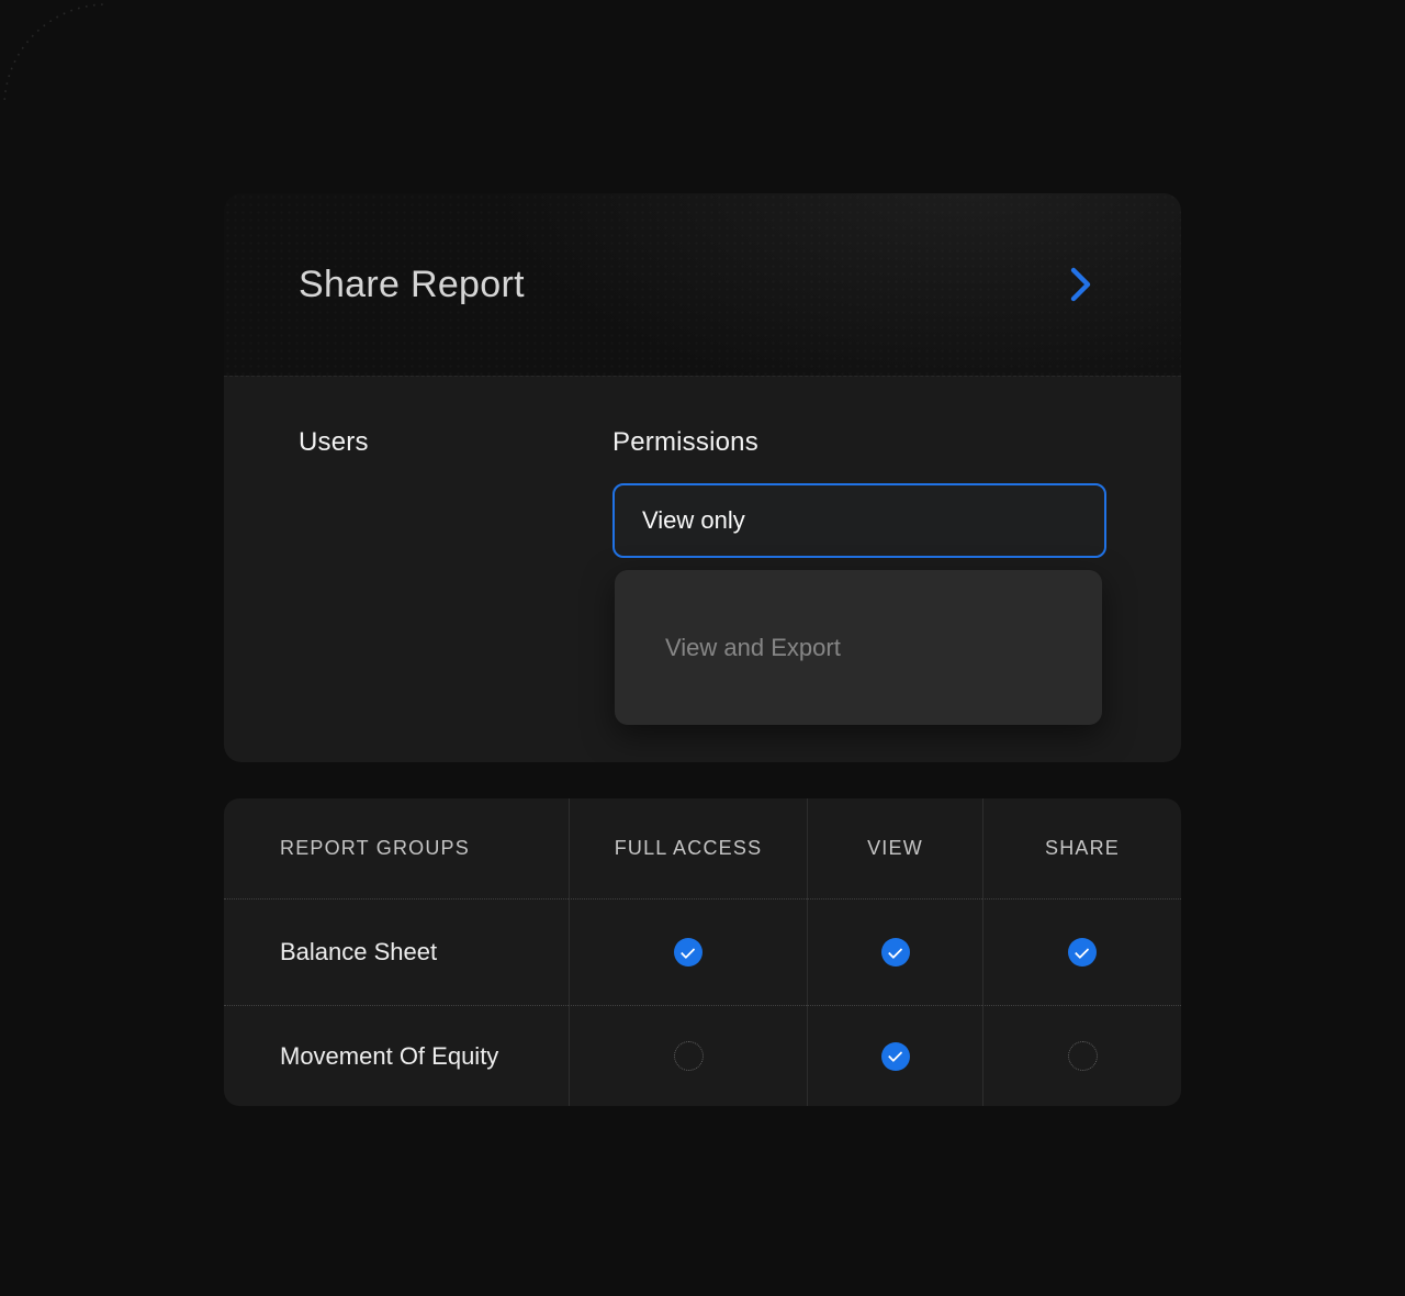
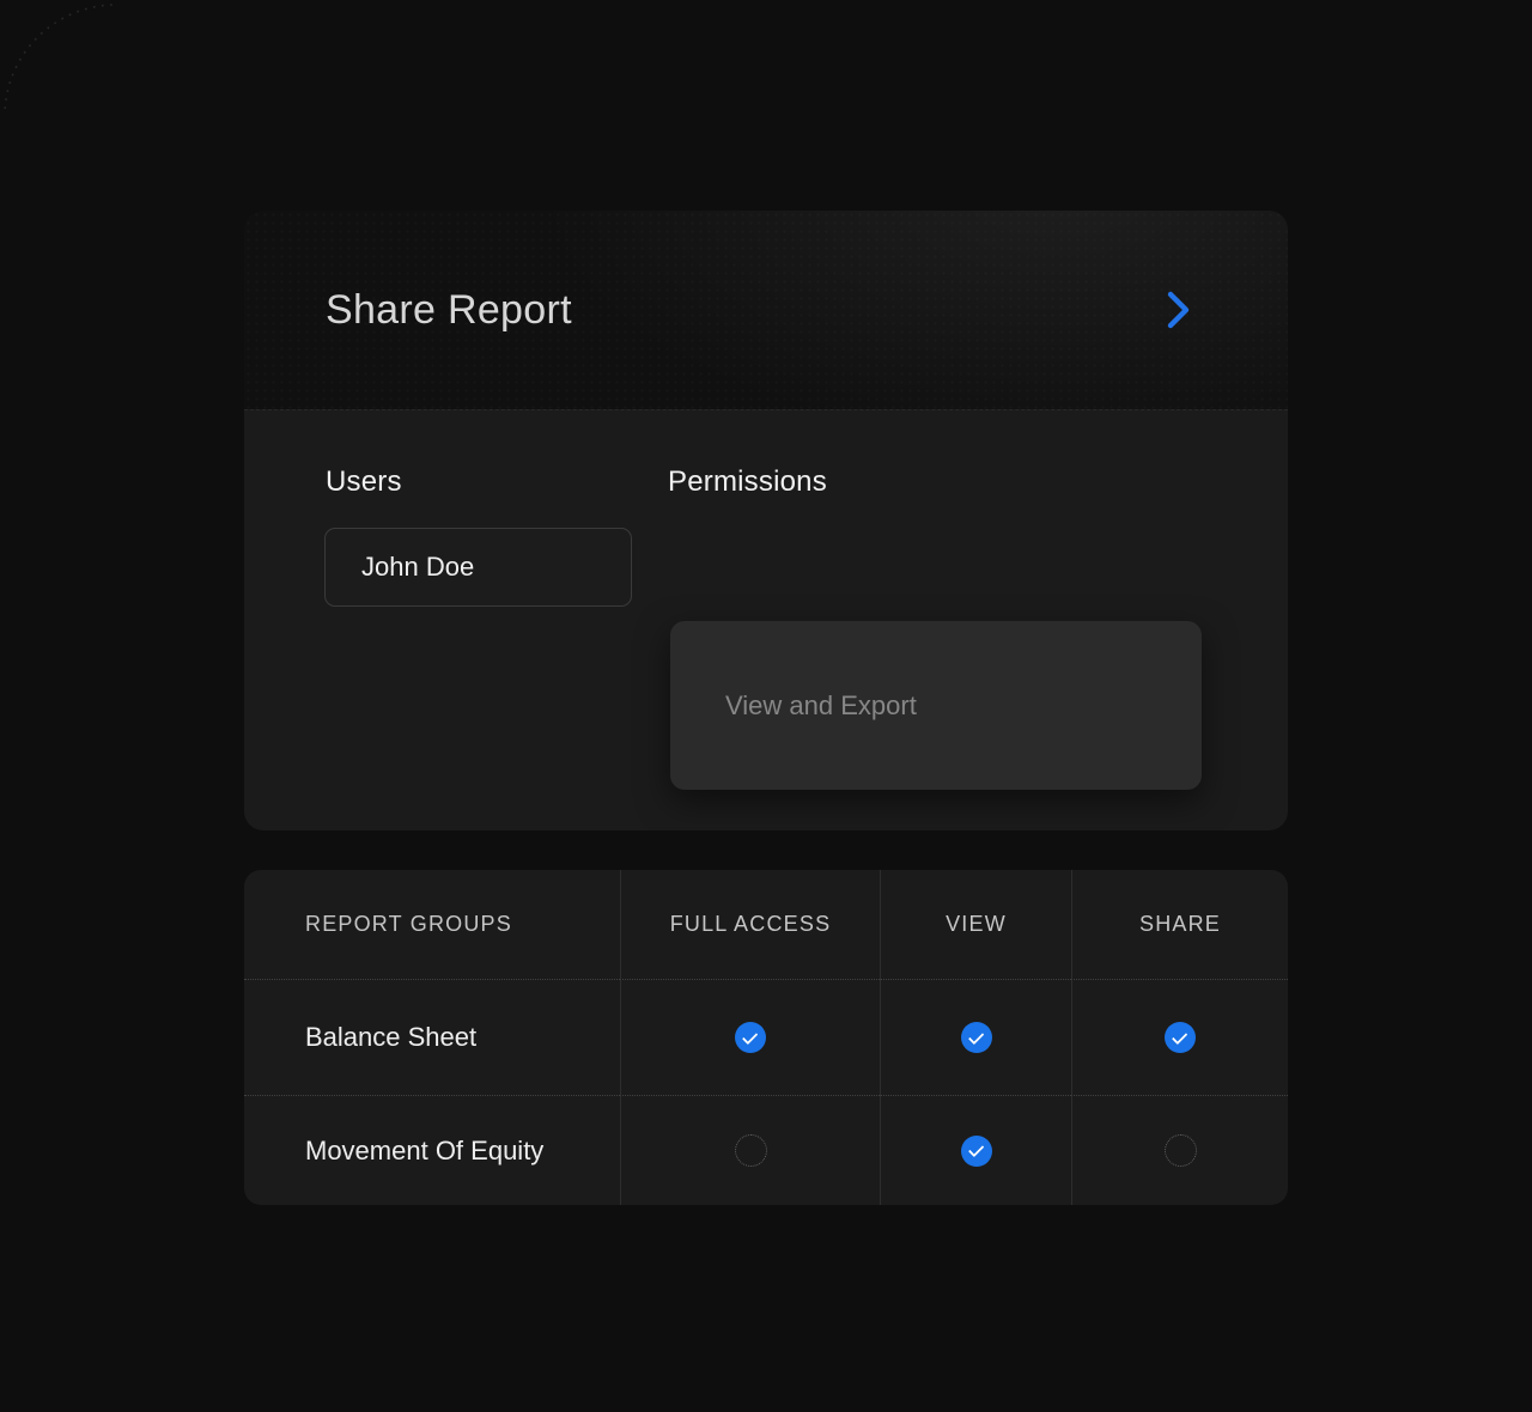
  Share Report
  Users
+ John Doe
  Permissions
- View only
  View and Export
  REPORT GROUPS
  FULL ACCESS
  VIEW
  SHARE
  Balance Sheet
  Movement Of Equity
